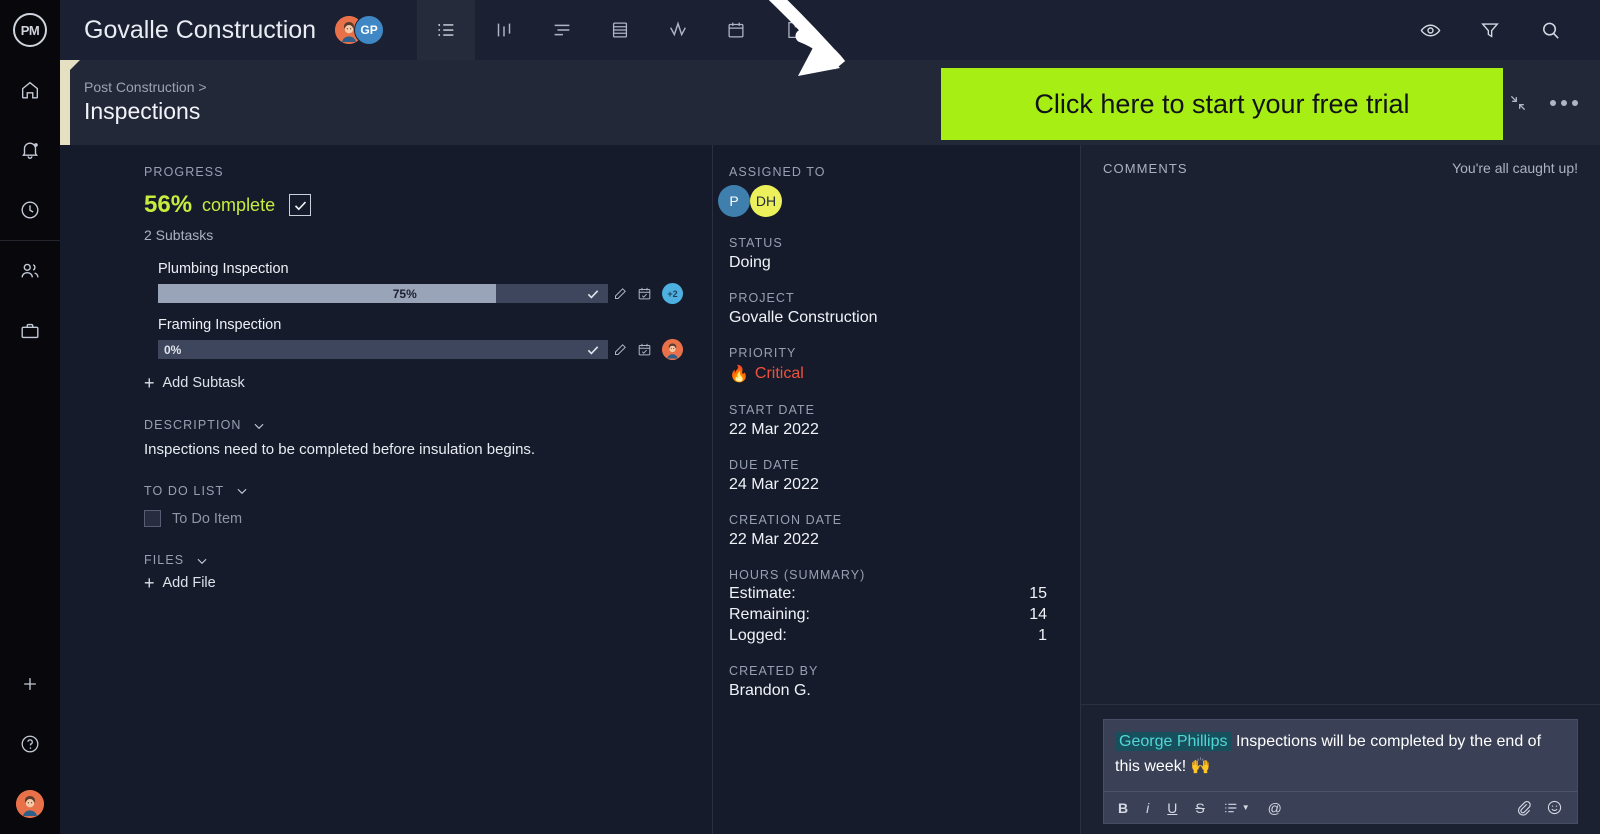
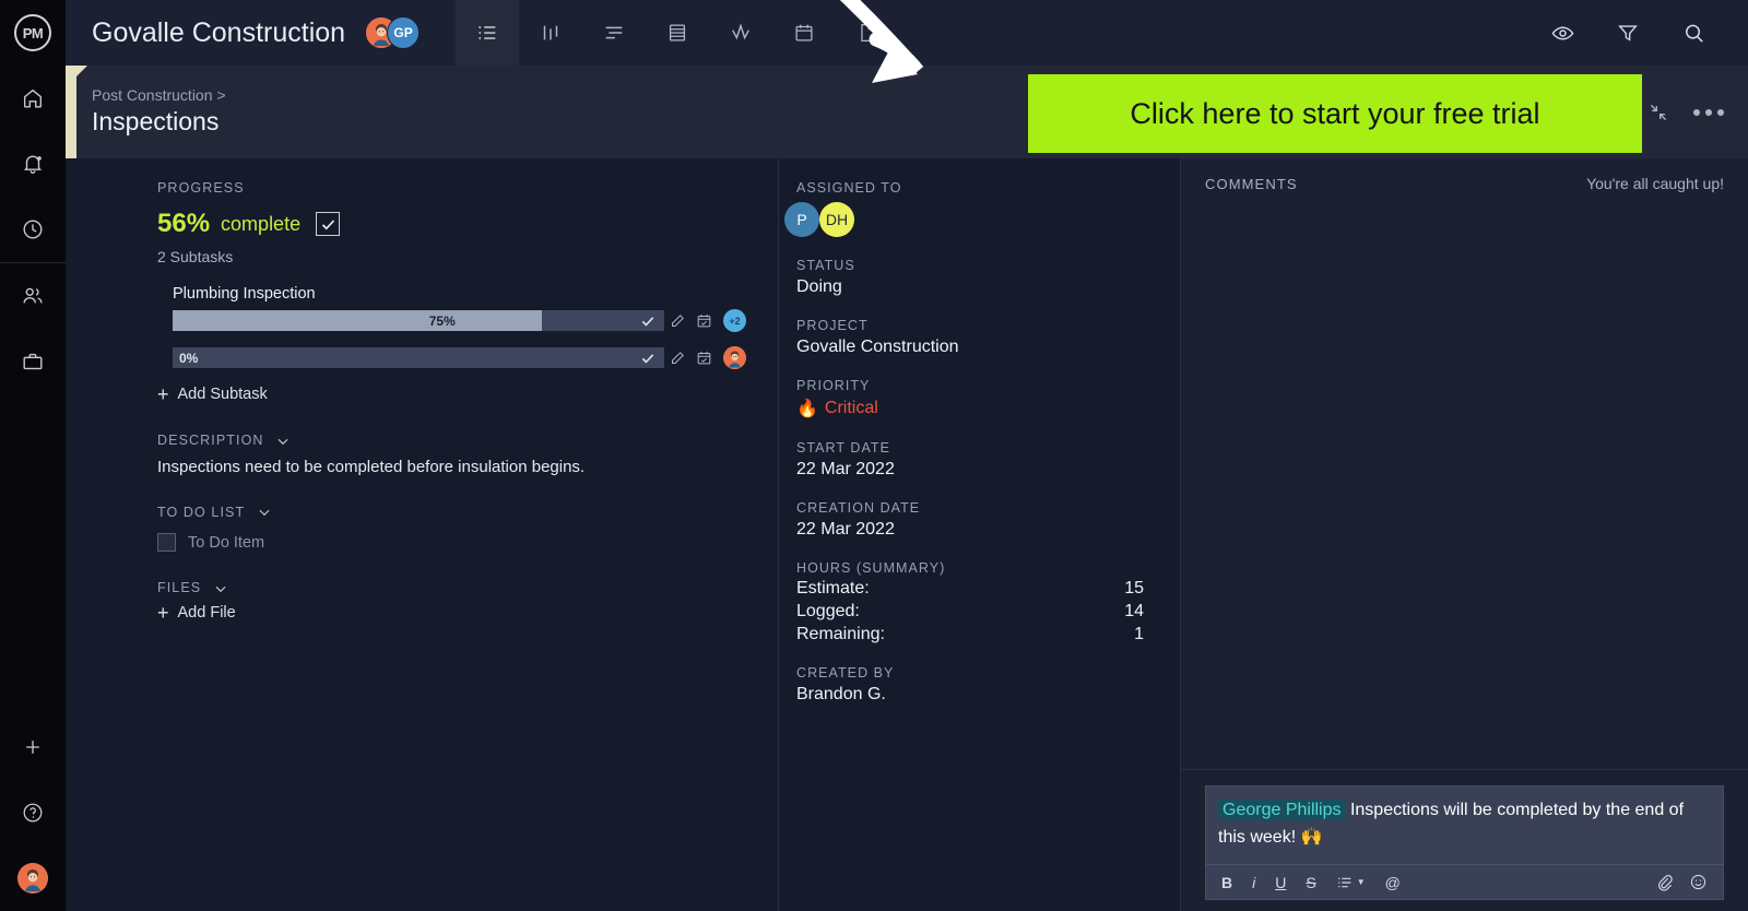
  PM
  Govalle Construction
  GP
  Post Construction >
  Inspections
  PROGRESS
  56%
  complete
  2 Subtasks
  Plumbing Inspection
  75%
  +2
- Framing Inspection
  0%
  +
  Add Subtask
  DESCRIPTION
  Inspections need to be completed before insulation begins.
  TO DO LIST
  To Do Item
  FILES
  +
  Add File
  ASSIGNED TO
  DH
  P
  STATUS
  Doing
  PROJECT
  Govalle Construction
  PRIORITY
  🔥
  Critical
  START DATE
  22 Mar 2022
- DUE DATE
- 24 Mar 2022
  CREATION DATE
  22 Mar 2022
  HOURS (SUMMARY)
  Estimate:
  15
- Remaining:
+ Logged:
  14
- Logged:
+ Remaining:
  1
  CREATED BY
  Brandon G.
  COMMENTS
  You're all caught up!
  George Phillips Inspections will be completed by the end of this week! 🙌
  B
  i
  U
  S
  ▼
  @
  Click here to start your free trial
